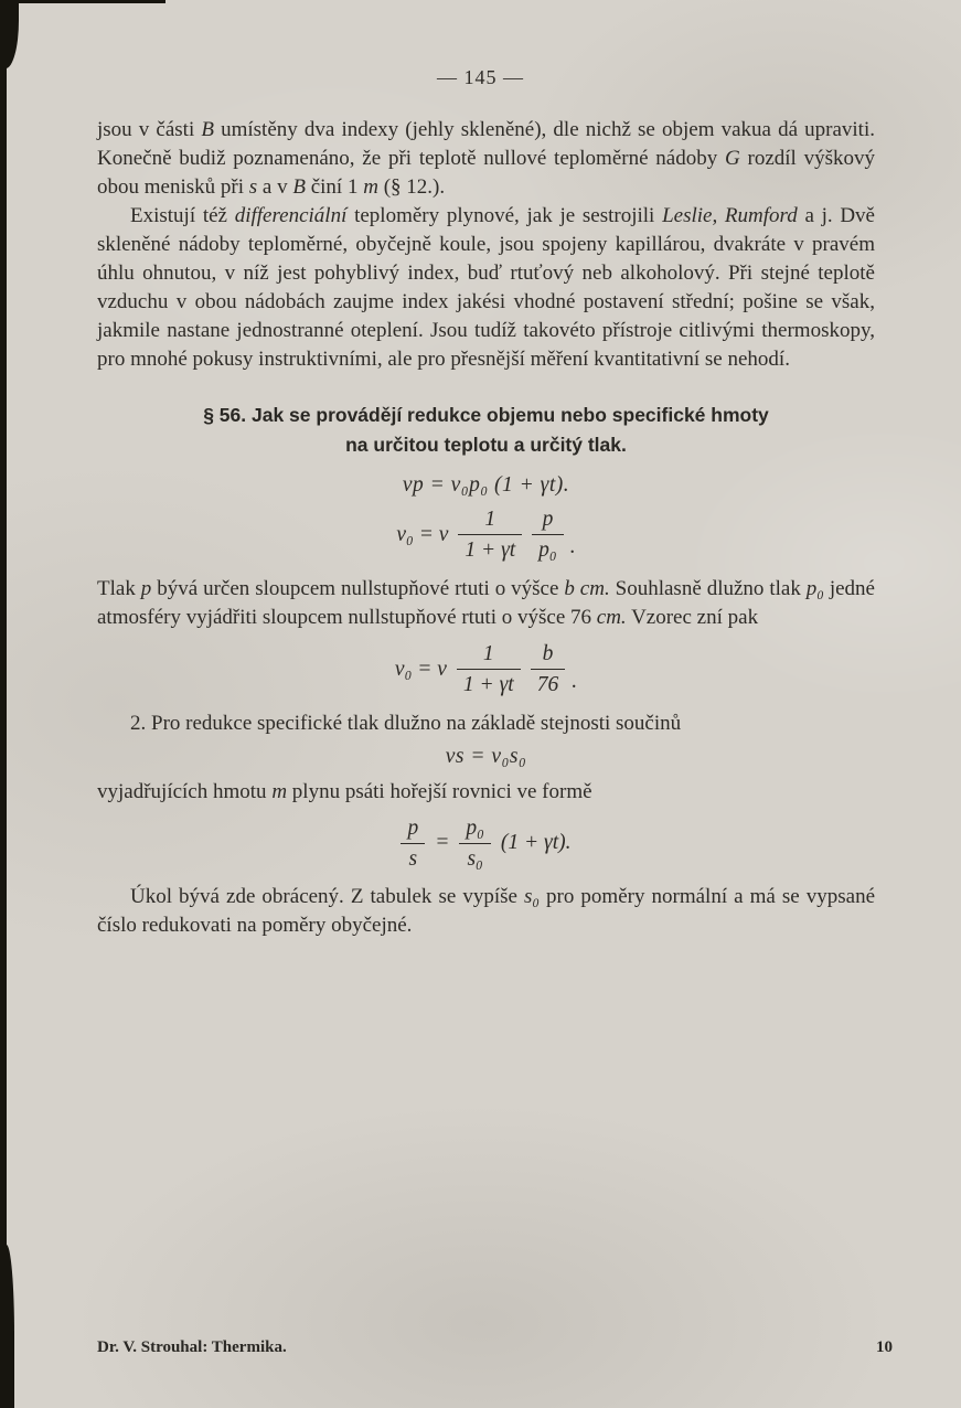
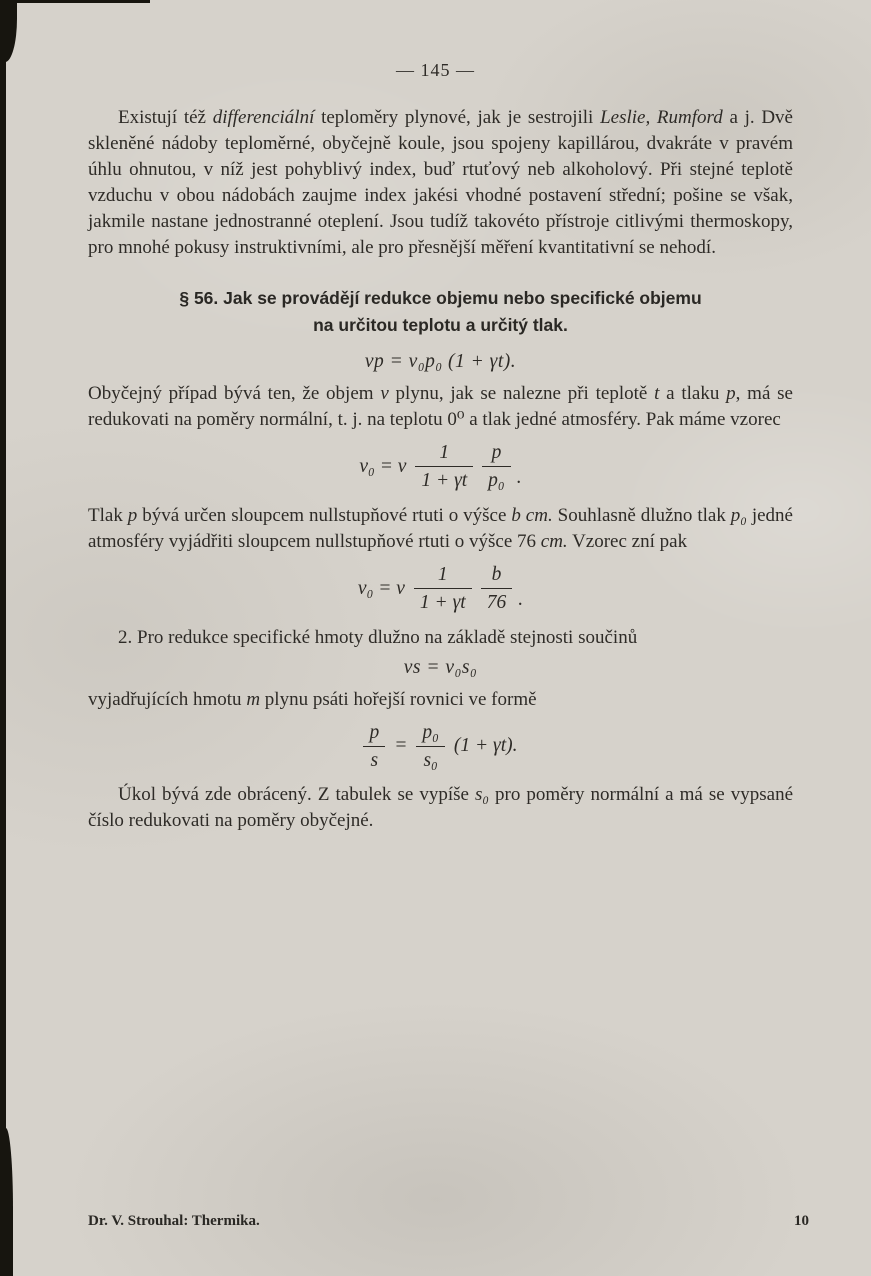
  — 145 —
- jsou v části B umístěny dva indexy (jehly skleněné), dle nichž se objem vakua dá upraviti. Konečně budiž poznamenáno, že při teplotě nullové teploměrné nádoby G rozdíl výškový obou menisků při s a v B činí 1 m (§ 12.).
  Existují též differenciální teploměry plynové, jak je sestrojili Leslie, Rumford a j. Dvě skleněné nádoby teploměrné, obyčejně koule, jsou spojeny kapillárou, dvakráte v pravém úhlu ohnutou, v níž jest pohyblivý index, buď rtuťový neb alkoholový. Při stejné teplotě vzduchu v obou nádobách zaujme index jakési vhodné postavení střední; pošine se však, jakmile nastane jednostranné oteplení. Jsou tudíž takovéto přístroje citlivými thermoskopy, pro mnohé pokusy instruktivními, ale pro přesnější měření kvantitativní se nehodí.
- § 56. Jak se provádějí redukce objemu nebo specifické hmoty
+ § 56. Jak se provádějí redukce objemu nebo specifické objemu
  na určitou teplotu a určitý tlak.
  vp = v₀p₀ (1 + γt).
+ Obyčejný případ bývá ten, že objem v plynu, jak se nalezne při teplotě t a tlaku p, má se redukovati na poměry normální, t. j. na teplotu 0⁰ a tlak jedné atmosféry. Pak máme vzorec
  v₀ = v
  1
  1 + γt
  p
  p₀
  .
  Tlak p bývá určen sloupcem nullstupňové rtuti o výšce b cm. Souhlasně dlužno tlak p₀ jedné atmosféry vyjádřiti sloupcem nullstupňové rtuti o výšce 76 cm. Vzorec zní pak
  v₀ = v
  1
  1 + γt
  b
  76
  .
- 2. Pro redukce specifické tlak dlužno na základě stejnosti součinů
+ 2. Pro redukce specifické hmoty dlužno na základě stejnosti součinů
  vs = v₀s₀
  vyjadřujících hmotu m plynu psáti hořejší rovnici ve formě
  p
  s
  =
  p₀
  s₀
  (1 + γt).
  Úkol bývá zde obrácený. Z tabulek se vypíše s₀ pro poměry normální a má se vypsané číslo redukovati na poměry obyčejné.
  Dr. V. Strouhal: Thermika.
  10
